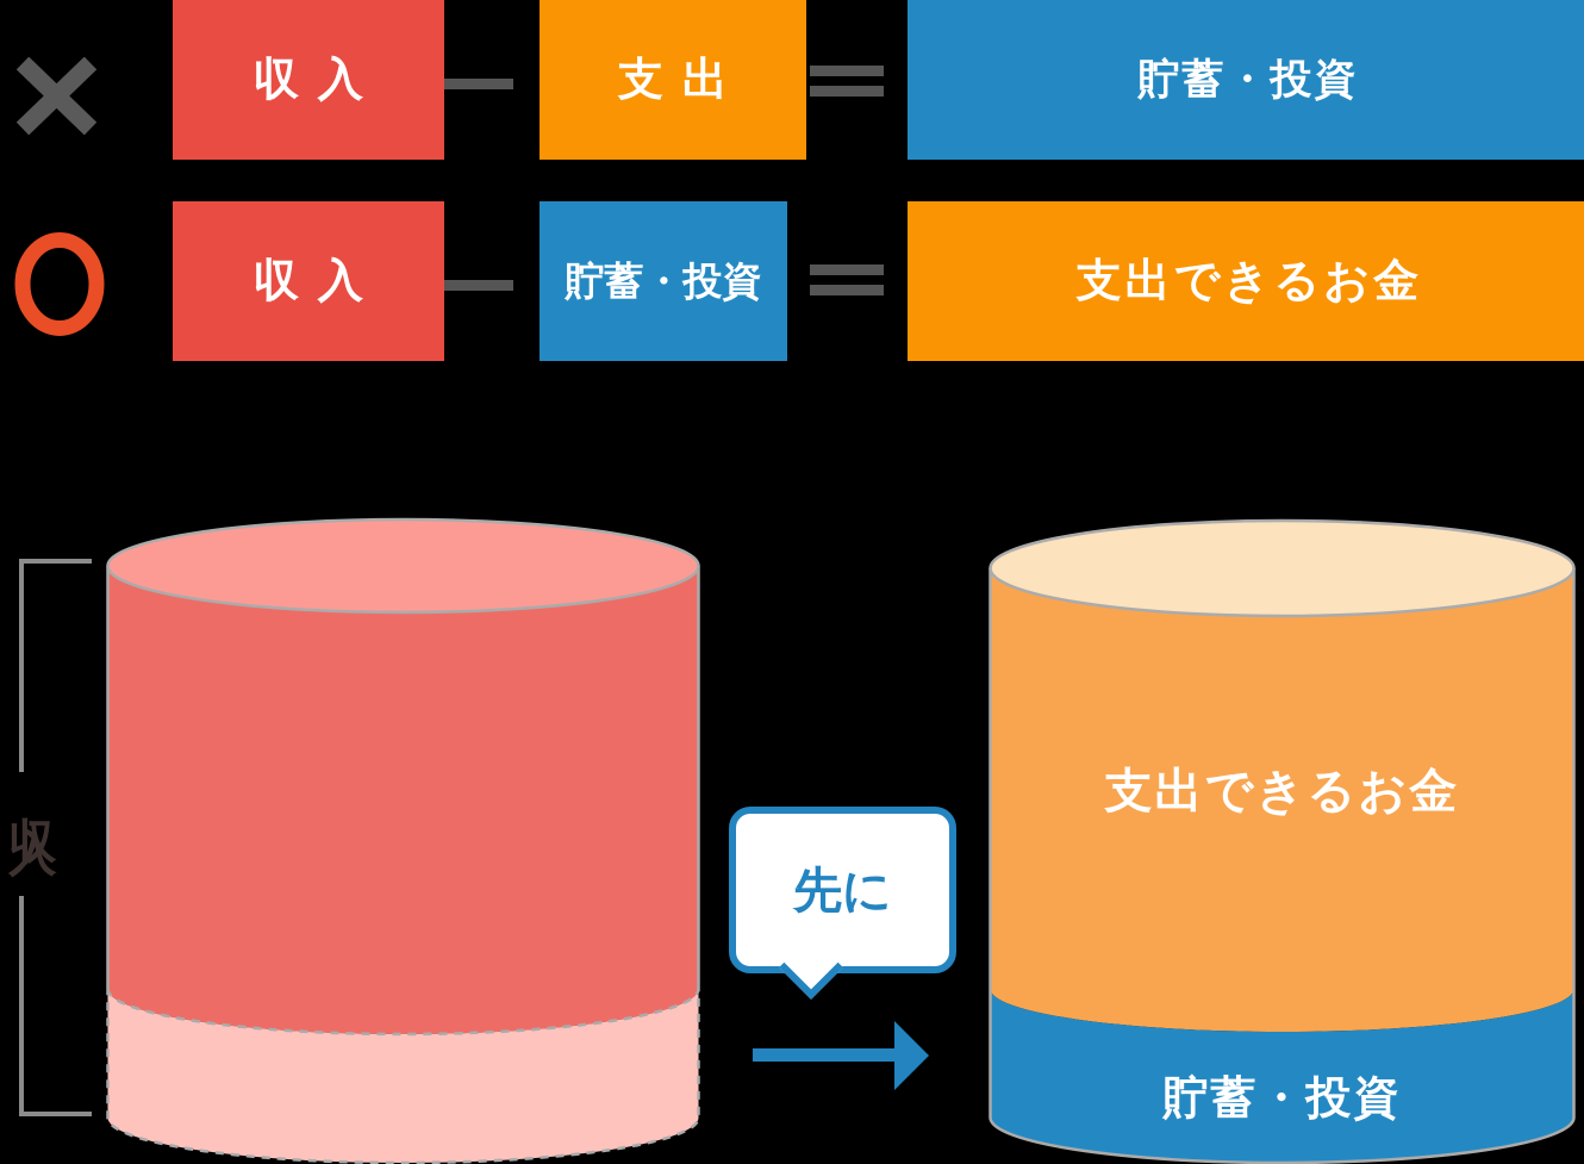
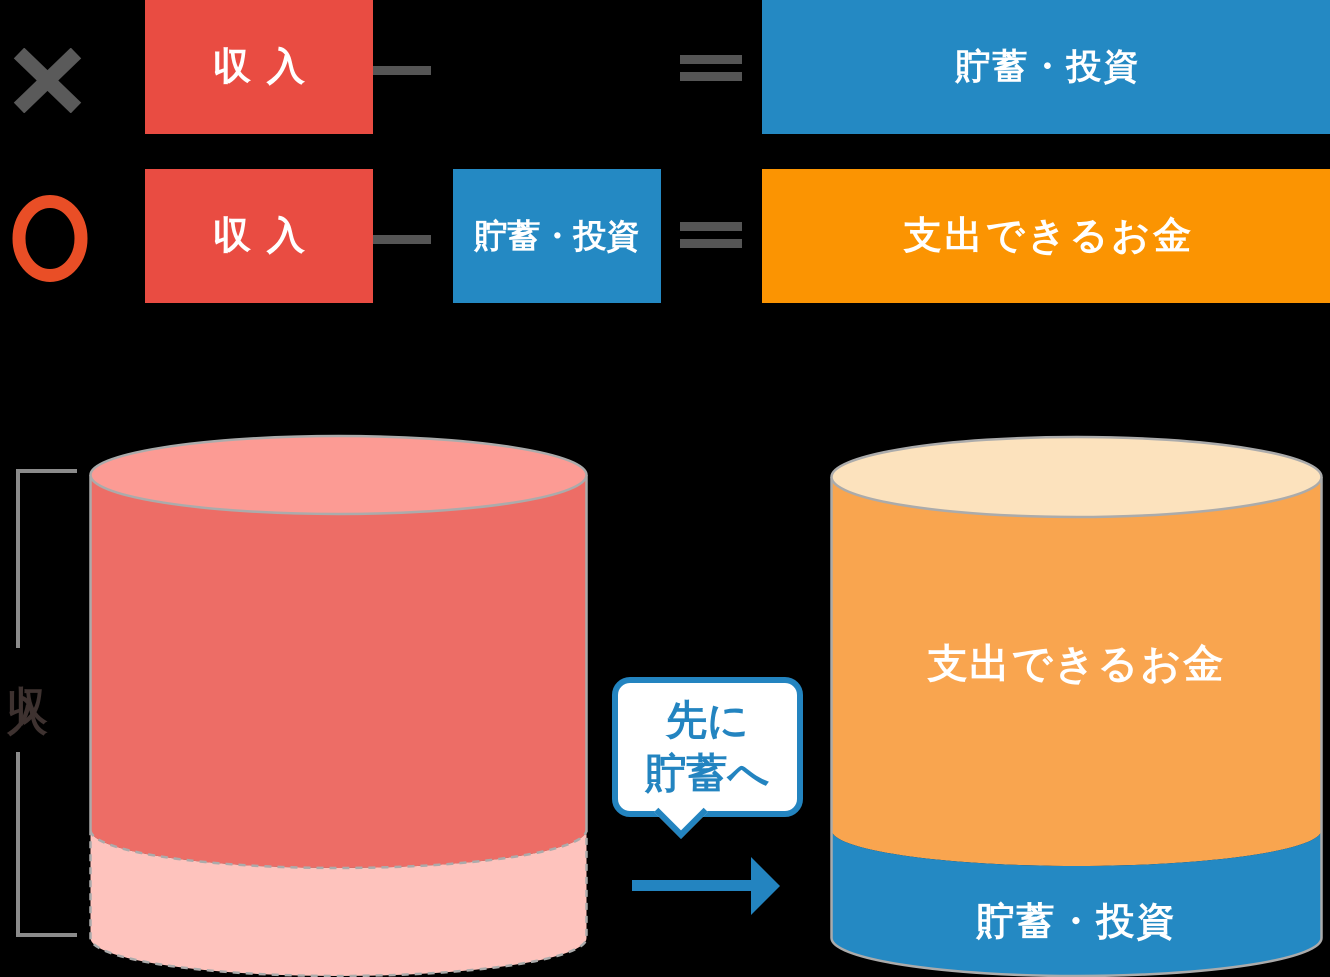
  収入
- 支出
  貯蓄・投資
  収入
  貯蓄・投資
  支出できるお金
  先に
+ 貯蓄へ
  支出できるお金
  貯蓄・投資
